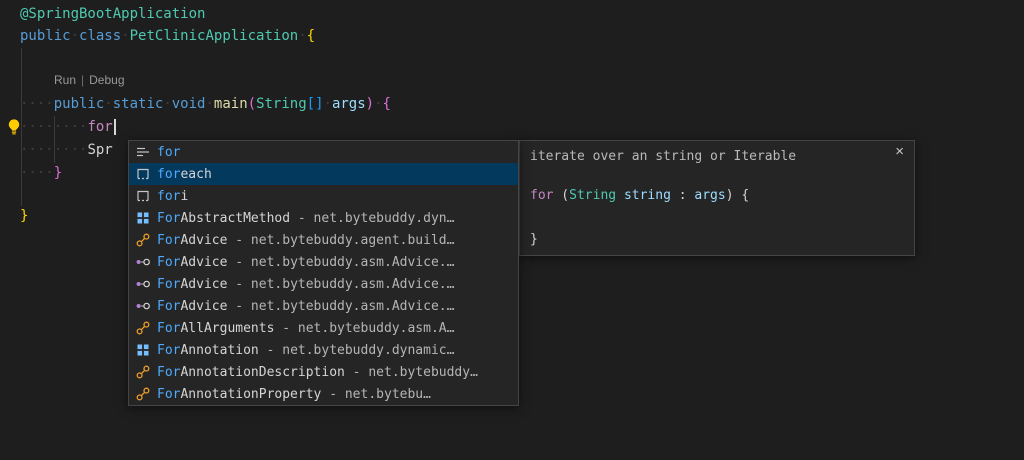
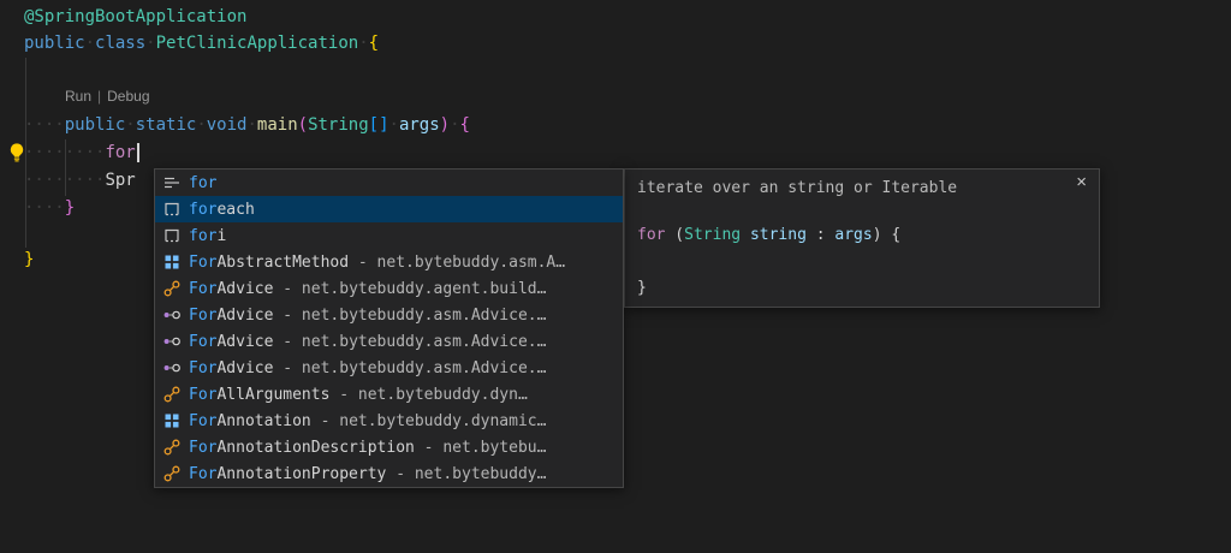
  @SpringBootApplication
  public·class·PetClinicApplication·{
  ····public·static·void·main(String[]·args)·{
  ········for
  ········Spr
  ····}
  }
  Run | Debug
  for
  foreach
  fori
  ForAbstractMethod
- - net.bytebuddy.dyn…
+ - net.bytebuddy.asm.A…
  ForAdvice
  - net.bytebuddy.agent.build…
  ForAdvice
  - net.bytebuddy.asm.Advice.…
  ForAdvice
  - net.bytebuddy.asm.Advice.…
  ForAdvice
  - net.bytebuddy.asm.Advice.…
  ForAllArguments
- - net.bytebuddy.asm.A…
+ - net.bytebuddy.dyn…
  ForAnnotation
  - net.bytebuddy.dynamic…
  ForAnnotationDescription
- - net.bytebuddy…
+ - net.bytebu…
  ForAnnotationProperty
- - net.bytebu…
+ - net.bytebuddy…
  iterate over an string or Iterable
  ×
  for (String string : args) {
  }
